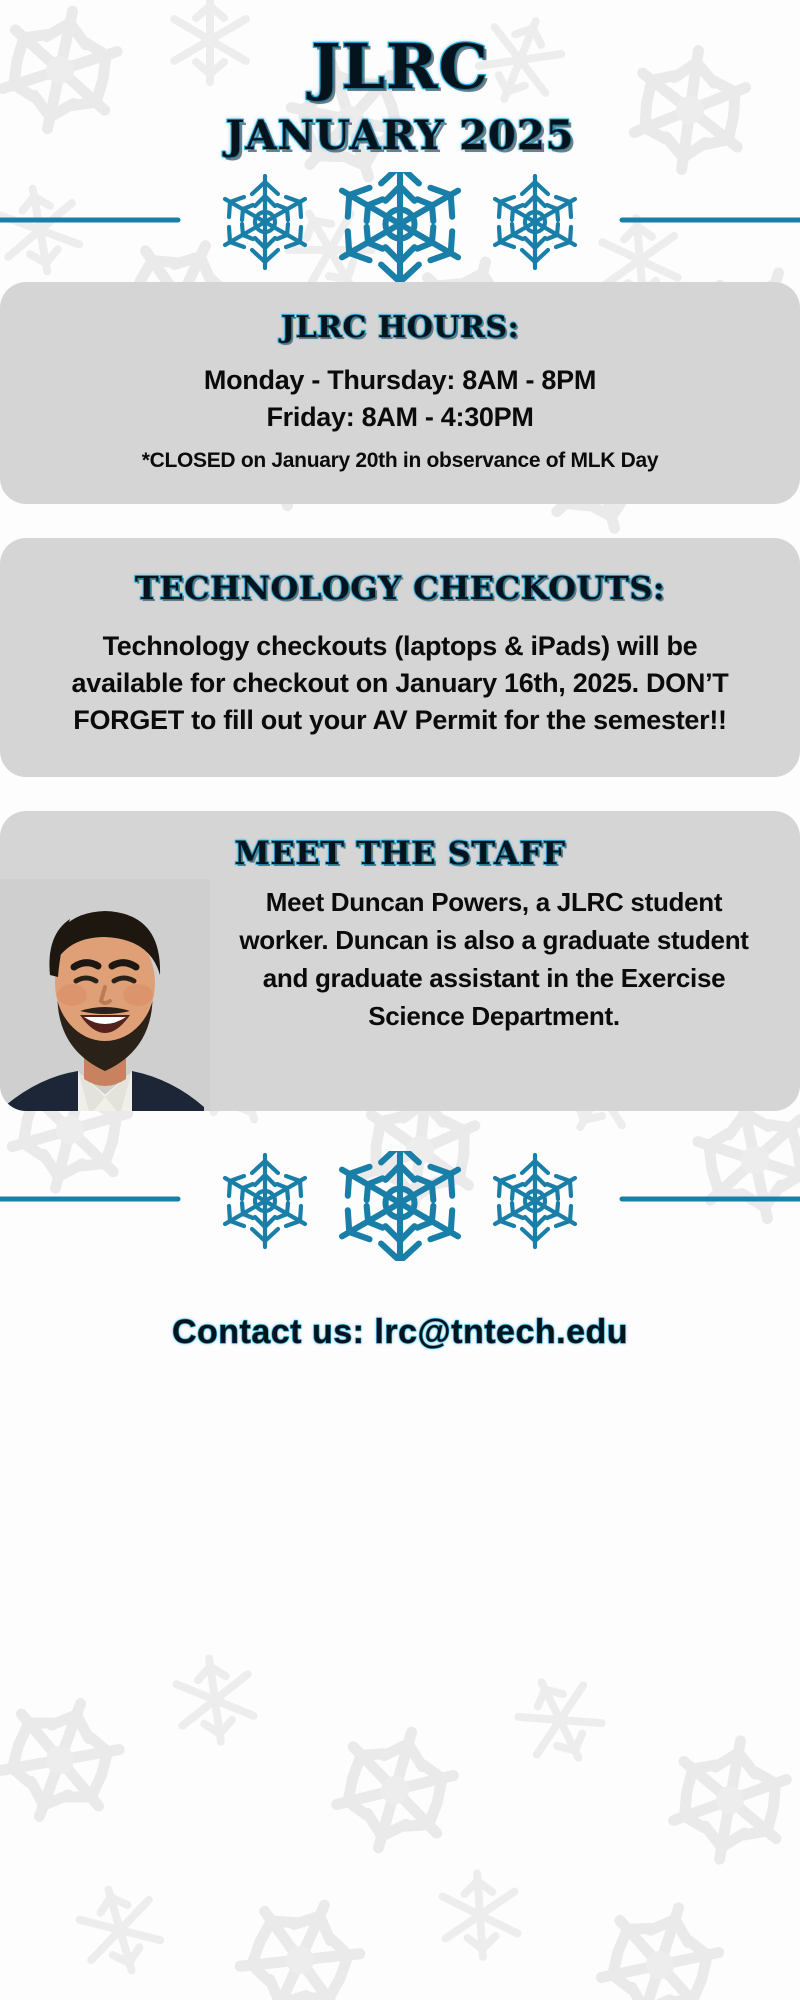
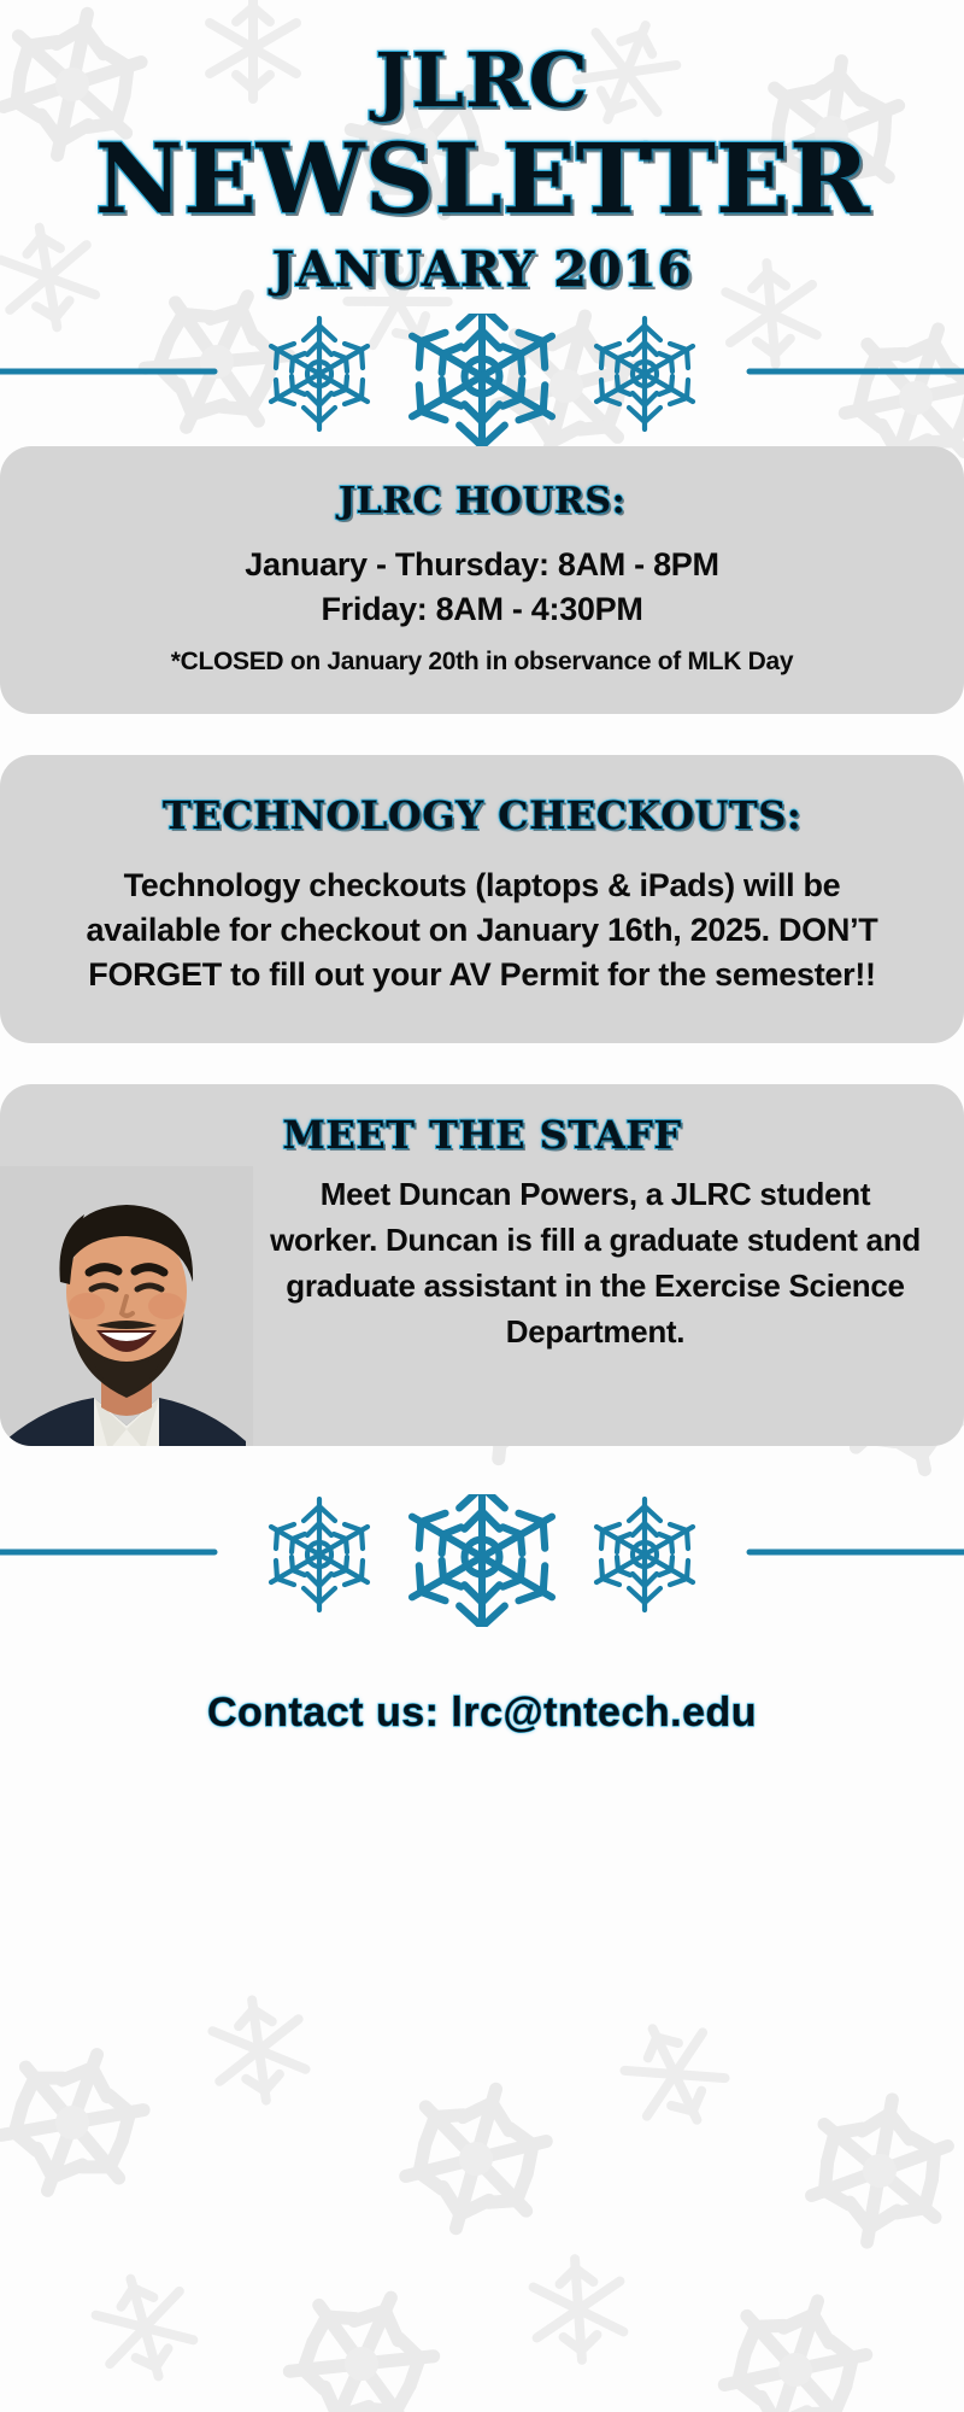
  JLRC
+ NEWSLETTER
- JANUARY 2025
+ JANUARY 2016
  JLRC HOURS:
- Monday - Thursday: 8AM - 8PM
+ January - Thursday: 8AM - 8PM
  Friday: 8AM - 4:30PM
  *CLOSED on January 20th in observance of MLK Day
  TECHNOLOGY CHECKOUTS:
  Technology checkouts (laptops & iPads) will be available for checkout on January 16th, 2025. DON’T FORGET to fill out your AV Permit for the semester!!
  MEET THE STAFF
- Meet Duncan Powers, a JLRC student worker. Duncan is also a graduate student and graduate assistant in the Exercise Science Department.
+ Meet Duncan Powers, a JLRC student worker. Duncan is fill a graduate student and graduate assistant in the Exercise Science Department.
  Contact us: lrc@tntech.edu
